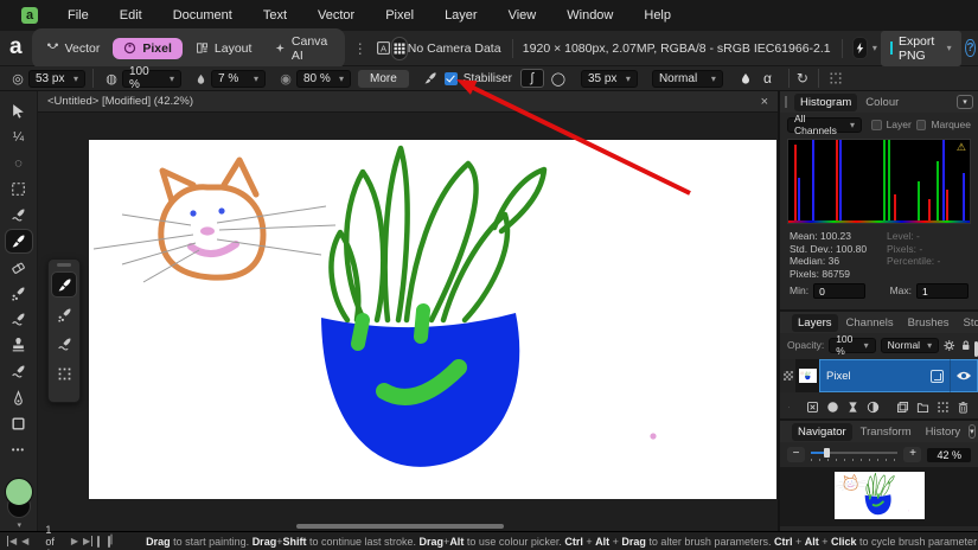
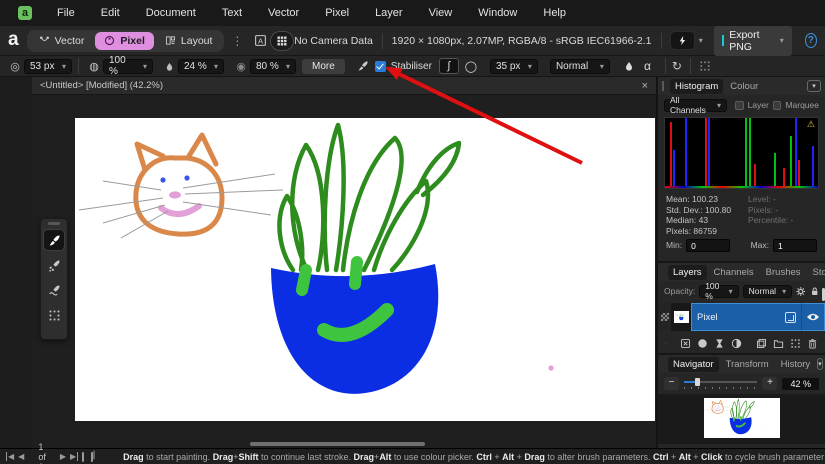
  a
  File
  Edit
  Document
  Text
  Vector
  Pixel
  Layer
  View
  Window
  Help
  a
  Vector
  Pixel
  Layout
- Canva AI
  ⋮
  No Camera Data
  1920 × 1080px, 2.07MP, RGBA/8 - sRGB IEC61966-2.1
  ▾
  Export PNG
  ▾
  ?
  ◎
  53 px
  ▾
  ◍
  100 %
  ▾
- 7 %
+ 24 %
  ▾
  ◉
  80 %
  ▾
  More
  Stabiliser
  ∫
  ◯
  35 px
  ▾
  Normal
  ▾
  α
  ↻
  <Untitled> [Modified] (42.2%)
  ×
- ¼
- ◌
- •••
  Histogram
  Colour
  All Channels
  ▾
  Layer
  Marquee
  ⚠
  Mean: 100.23
  Std. Dev.: 100.80
- Median: 36
+ Median: 43
  Pixels: 86759
  Level: -
  Pixels: -
  Percentile: -
  Min:
  0
  Max:
  1
  Layers
  Channels
  Brushes
  Opacity:
  100 %
  ▾
  Normal
  ▾
  Pixel
  Navigator
  Transform
  History
  −
  +
  42 %
  ◀
  ◀
  1 of
  ▶
  ▶
  Drag to start painting. Drag+Shift to continue last stroke. Drag+Alt to use colour picker. Ctrl + Alt + Drag to alter brush parameters. Ctrl + Alt + Click to cycle brush parameter
